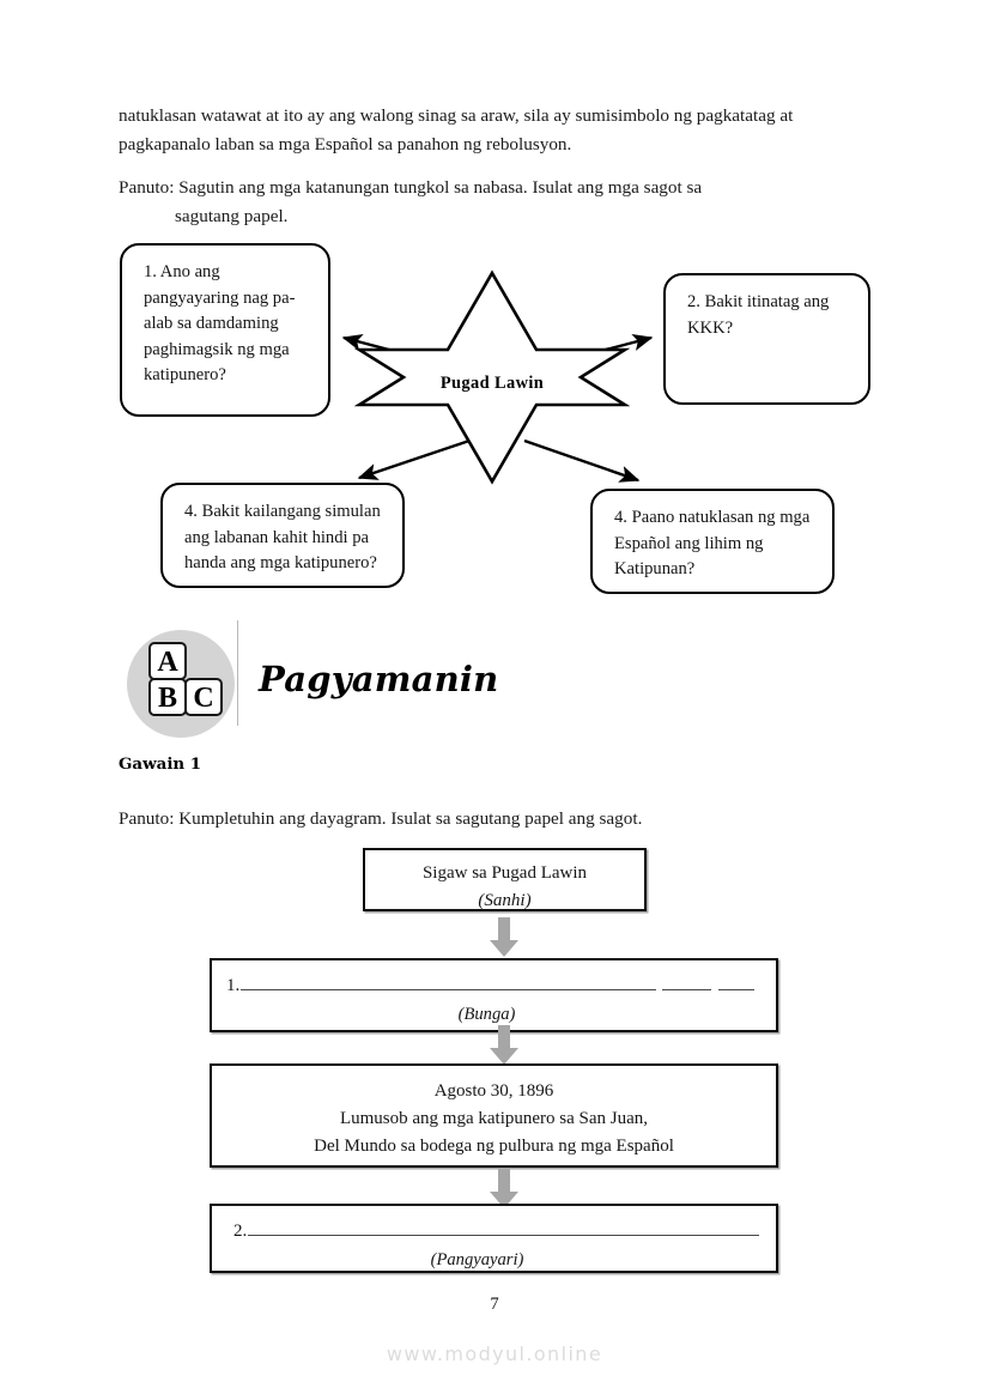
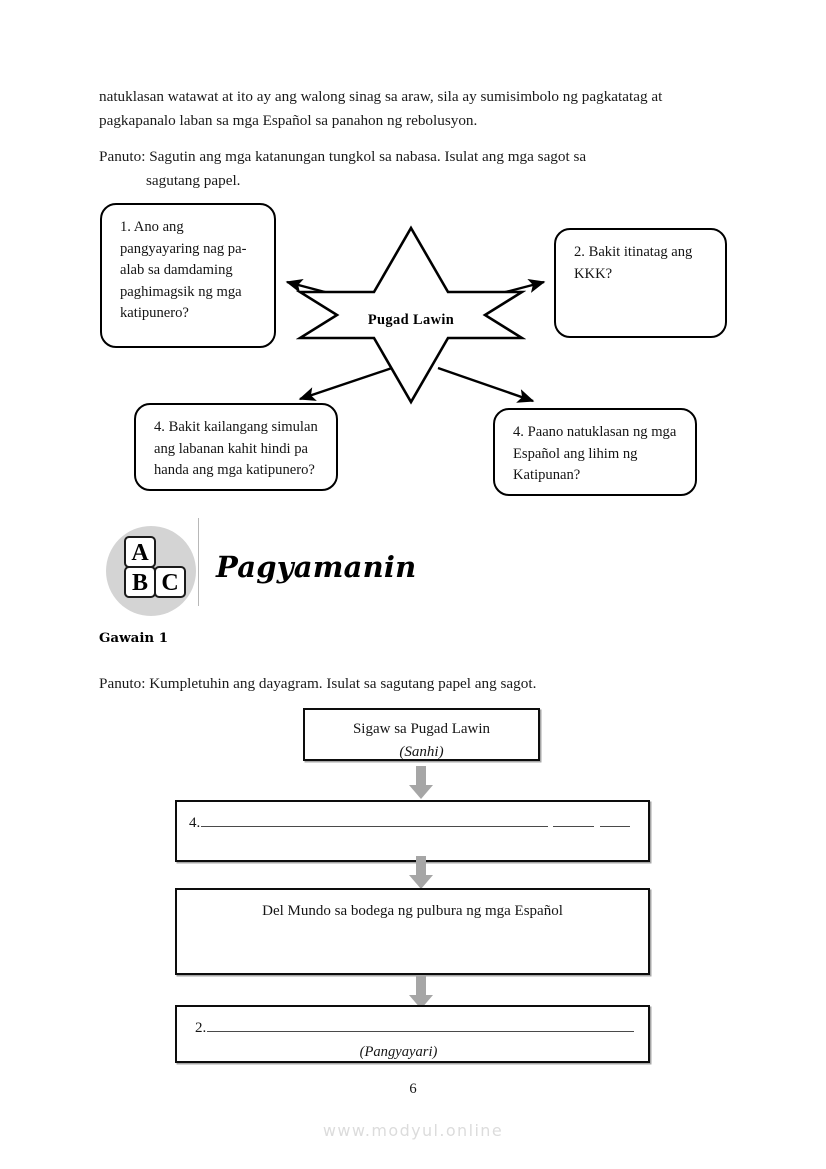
  natuklasan watawat at ito ay ang walong sinag sa araw, sila ay sumisimbolo ng pagkatatag at pagkapanalo laban sa mga Español sa panahon ng rebolusyon.
  Panuto: Sagutin ang mga katanungan tungkol sa nabasa. Isulat ang mga sagot sa
  sagutang papel.
  Pugad Lawin
  1. Ano ang pangyayaring nag pa-alab sa damdaming paghimagsik ng mga katipunero?
  2. Bakit itinatag ang KKK?
  4. Bakit kailangang simulan ang labanan kahit hindi pa handa ang mga katipunero?
  4. Paano natuklasan ng mga Español ang lihim ng Katipunan?
  A
  B
  C
  Pagyamanin
  Gawain 1
  Panuto: Kumpletuhin ang dayagram. Isulat sa sagutang papel ang sagot.
  Sigaw sa Pugad Lawin
  (Sanhi)
- 1.
+ 4.
- (Bunga)
- Agosto 30, 1896
- Lumusob ang mga katipunero sa San Juan,
  Del Mundo sa bodega ng pulbura ng mga Español
  2.
  (Pangyayari)
- 7
+ 6
  www.modyul.online
